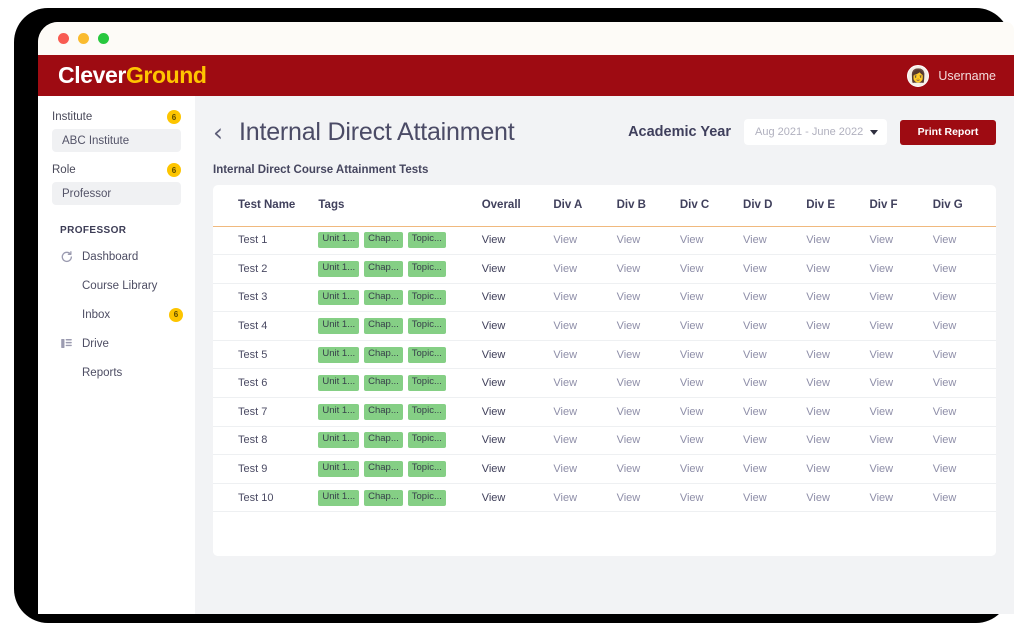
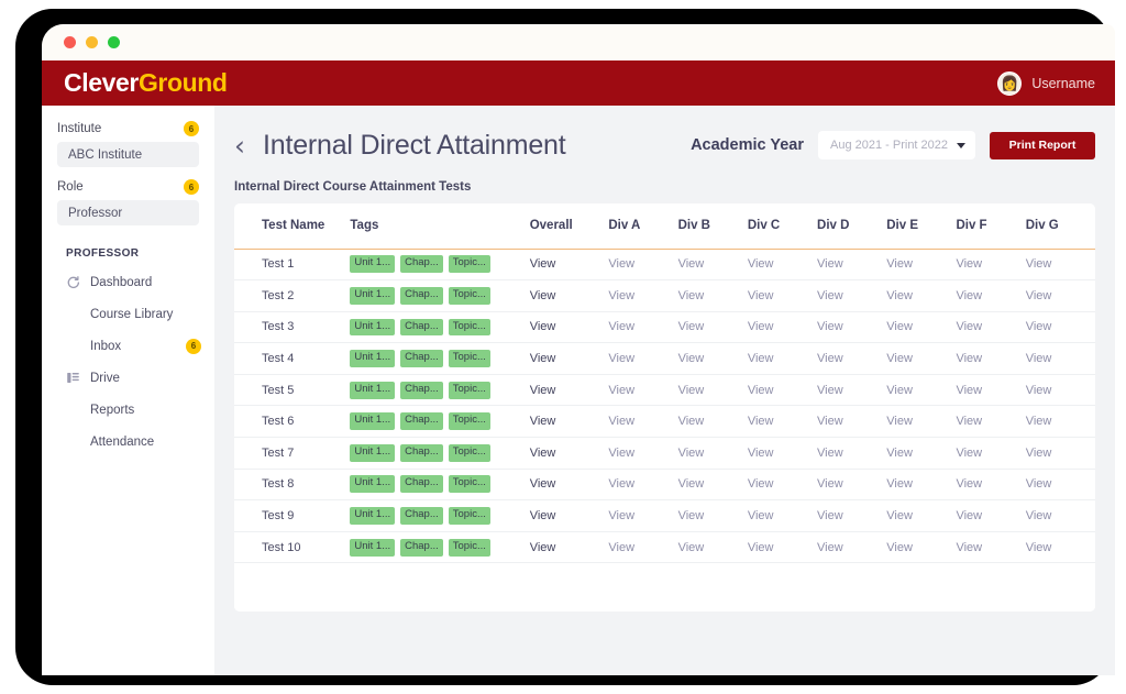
  CleverGround
  👩
  Username
  Institute
  6
  ABC Institute
  Role
  6
  Professor
  PROFESSOR
  Dashboard
  Course Library
  Inbox
  6
  Drive
  Reports
+ Attendance
  ‹
  Internal Direct Attainment
  Academic Year
- Aug 2021 - June 2022
+ Aug 2021 - Print 2022
  Print Report
  Internal Direct Course Attainment Tests
  Test Name	Tags	Overall	Div A	Div B	Div C	Div D	Div E	Div F	Div G
  Test 1	Unit 1... Chap... Topic...	View	View	View	View	View	View	View	View
  Test 2	Unit 1... Chap... Topic...	View	View	View	View	View	View	View	View
  Test 3	Unit 1... Chap... Topic...	View	View	View	View	View	View	View	View
  Test 4	Unit 1... Chap... Topic...	View	View	View	View	View	View	View	View
  Test 5	Unit 1... Chap... Topic...	View	View	View	View	View	View	View	View
  Test 6	Unit 1... Chap... Topic...	View	View	View	View	View	View	View	View
  Test 7	Unit 1... Chap... Topic...	View	View	View	View	View	View	View	View
  Test 8	Unit 1... Chap... Topic...	View	View	View	View	View	View	View	View
  Test 9	Unit 1... Chap... Topic...	View	View	View	View	View	View	View	View
  Test 10	Unit 1... Chap... Topic...	View	View	View	View	View	View	View	View
